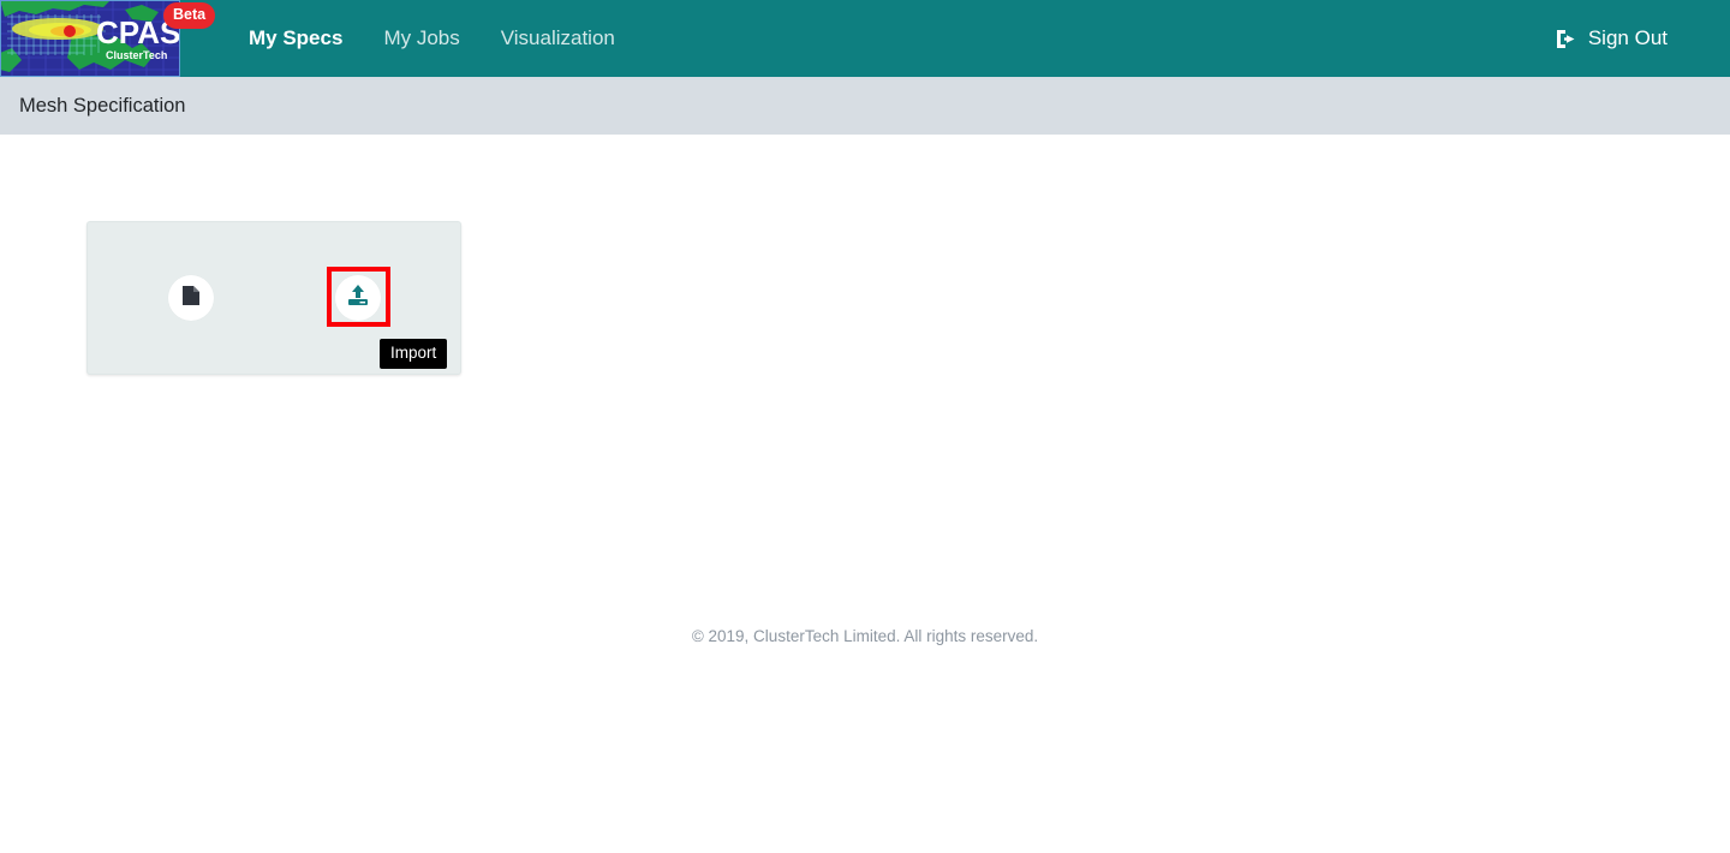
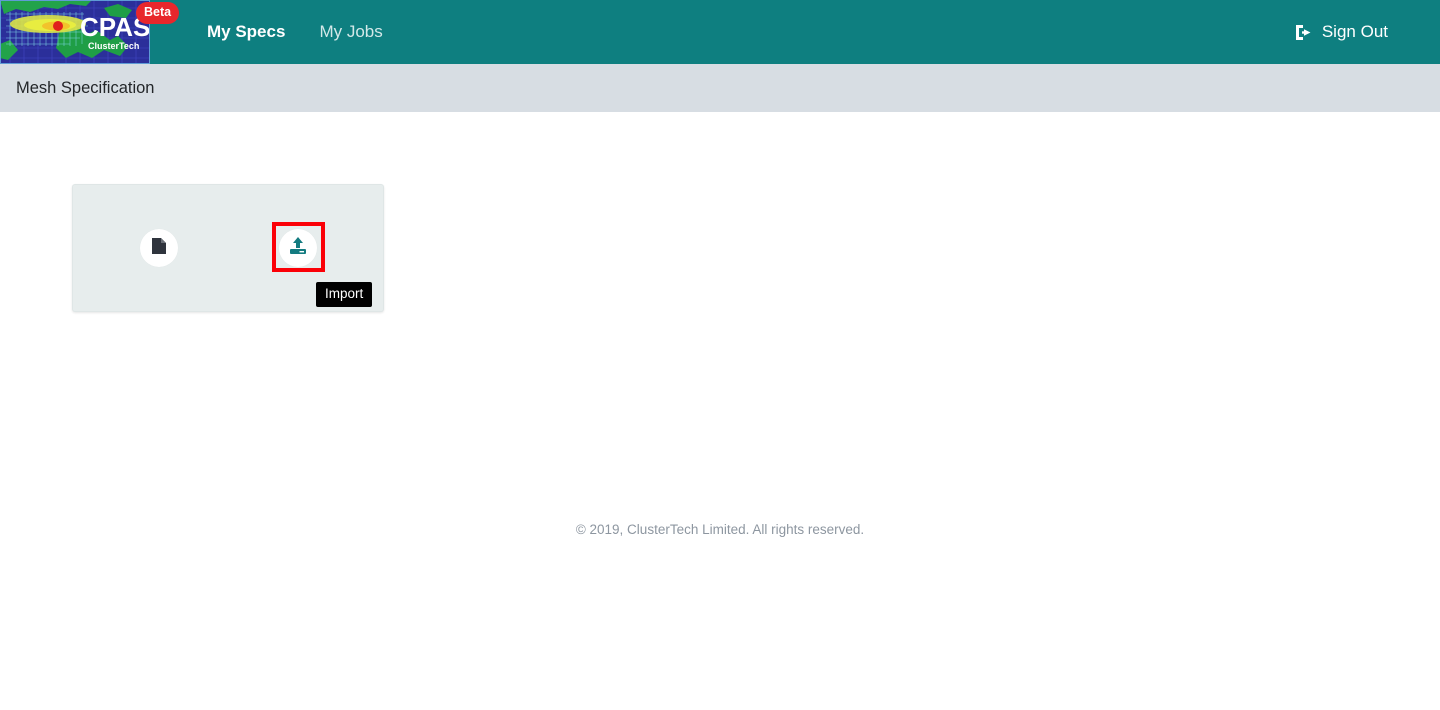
  CPAS
  ClusterTech
  Beta
  My Specs
  My Jobs
- Visualization
  Sign Out
  Mesh Specification
  Import
  © 2019, ClusterTech Limited. All rights reserved.
